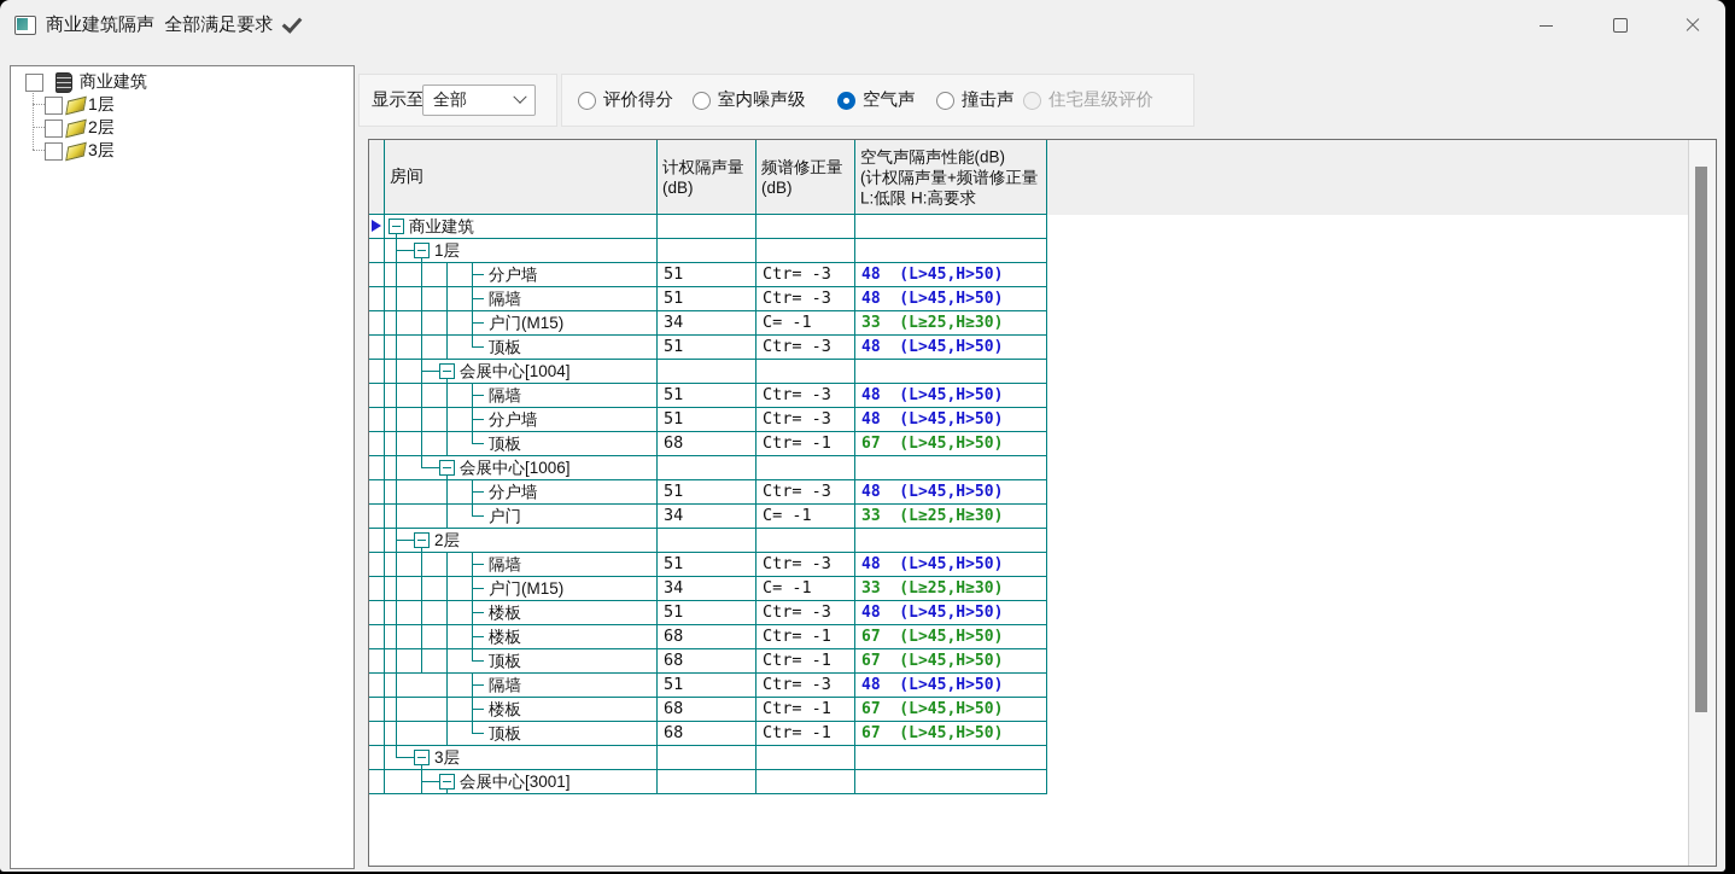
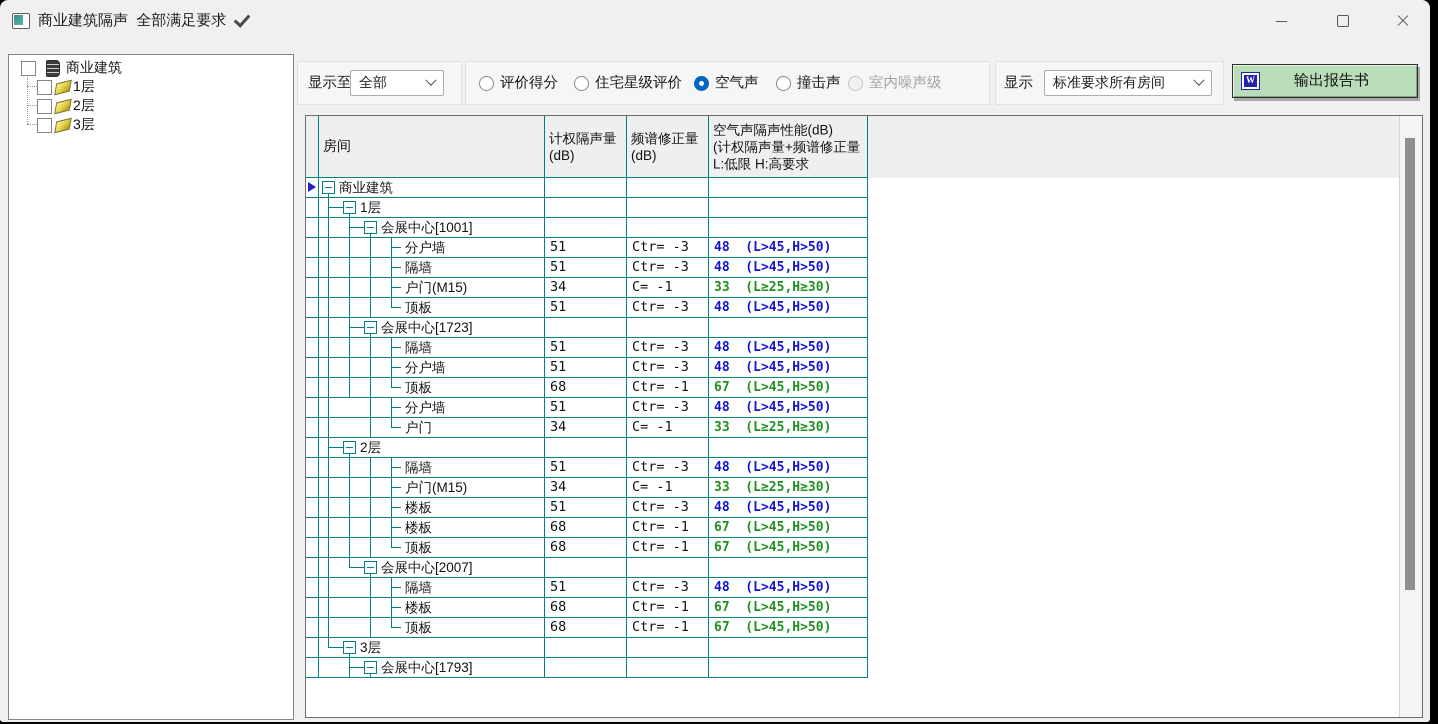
  商业建筑隔声 全部满足要求
  商业建筑
  1层
  2层
  3层
  显示至
  全部
  评价得分
- 室内噪声级
+ 住宅星级评价
  空气声
  撞击声
- 住宅星级评价
+ 室内噪声级
+ 显示
+ 标准要求所有房间
+ W
+ 输出报告书
  房间
  计权隔声量
  (dB)
  频谱修正量
  (dB)
  空气声隔声性能(dB)
  (计权隔声量+频谱修正量
  L:低限 H:高要求
  商业建筑
  1层
+ 会展中心[1001]
  分户墙
  51
  Ctr= -3
  48 (L>45,H>50)
  隔墙
  51
  Ctr= -3
  48 (L>45,H>50)
  户门(M15)
  34
  C= -1
  33 (L≥25,H≥30)
  顶板
  51
  Ctr= -3
  48 (L>45,H>50)
- 会展中心[1004]
+ 会展中心[1723]
  隔墙
  51
  Ctr= -3
  48 (L>45,H>50)
  分户墙
  51
  Ctr= -3
  48 (L>45,H>50)
  顶板
  68
  Ctr= -1
  67 (L>45,H>50)
- 会展中心[1006]
  分户墙
  51
  Ctr= -3
  48 (L>45,H>50)
  户门
  34
  C= -1
  33 (L≥25,H≥30)
  2层
  隔墙
  51
  Ctr= -3
  48 (L>45,H>50)
  户门(M15)
  34
  C= -1
  33 (L≥25,H≥30)
  楼板
  51
  Ctr= -3
  48 (L>45,H>50)
  楼板
  68
  Ctr= -1
  67 (L>45,H>50)
  顶板
  68
  Ctr= -1
  67 (L>45,H>50)
+ 会展中心[2007]
  隔墙
  51
  Ctr= -3
  48 (L>45,H>50)
  楼板
  68
  Ctr= -1
  67 (L>45,H>50)
  顶板
  68
  Ctr= -1
  67 (L>45,H>50)
  3层
- 会展中心[3001]
+ 会展中心[1793]
